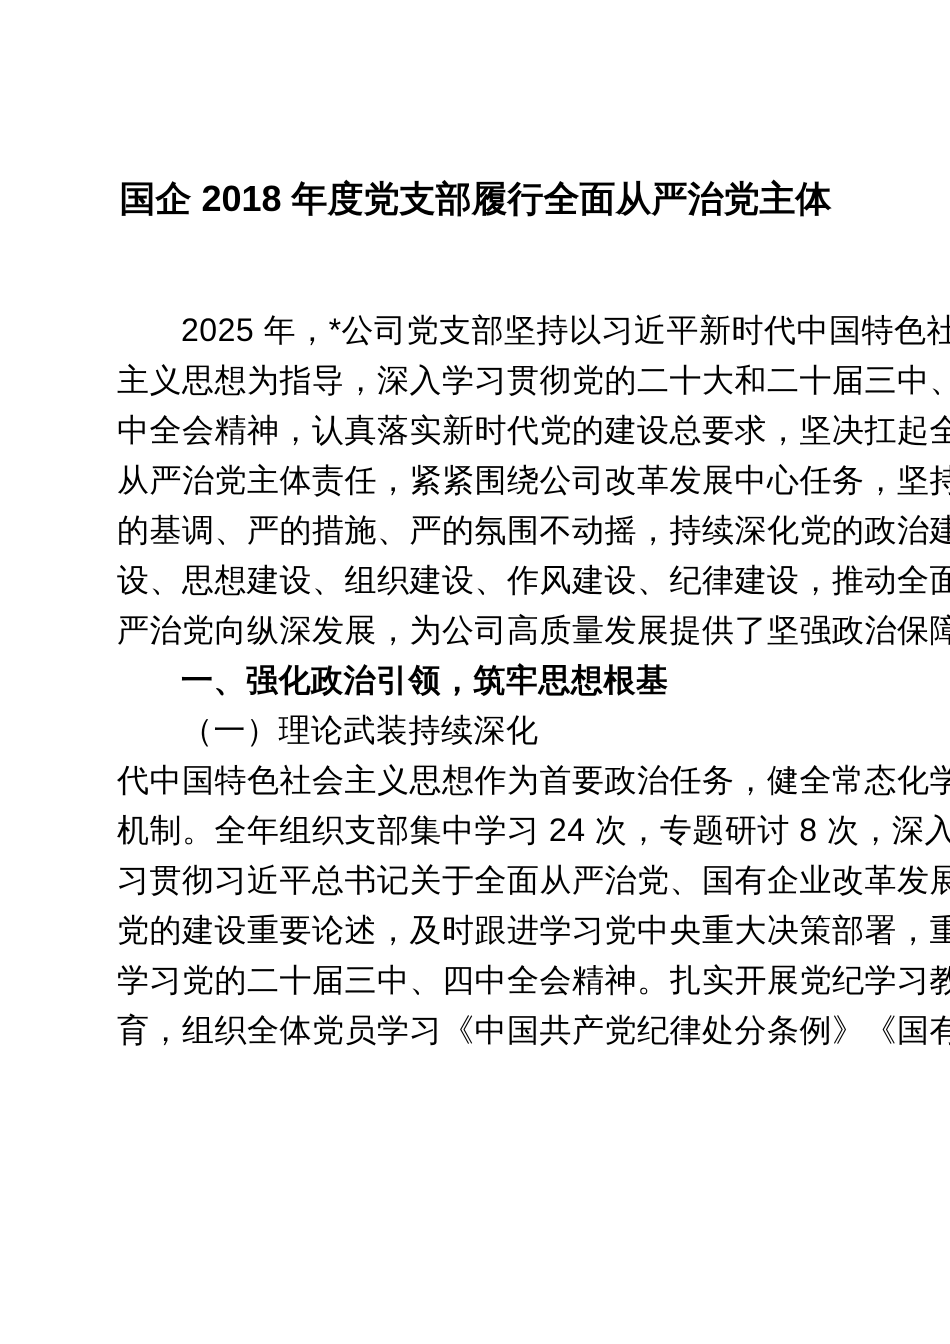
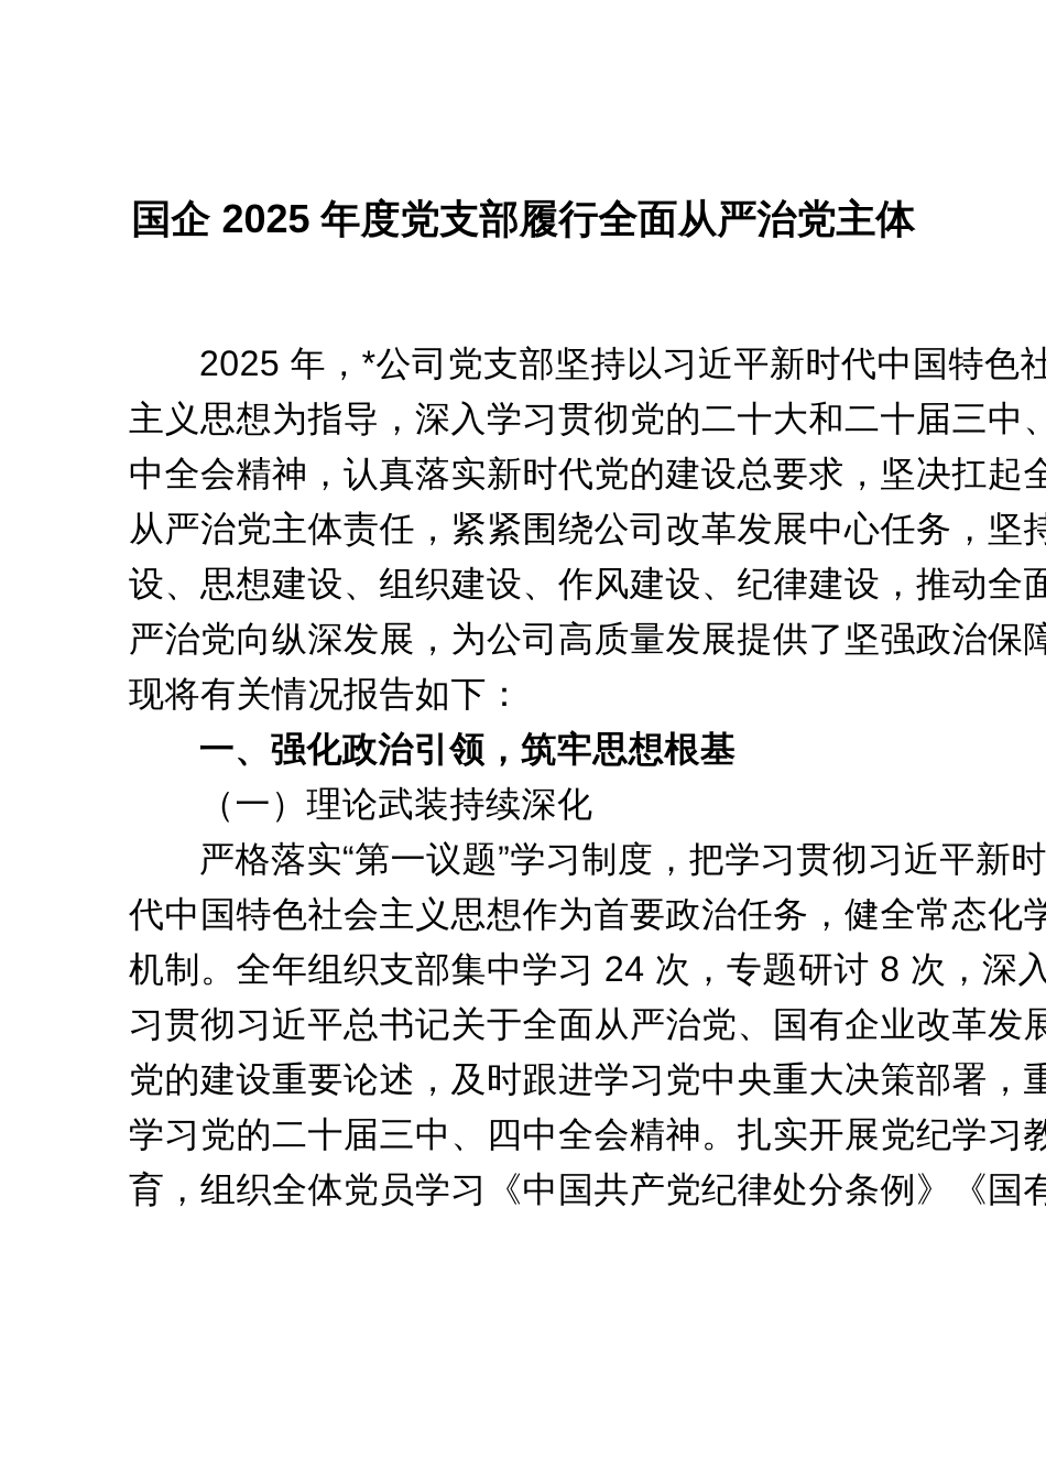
- 国企 2018 年度党支部履行全面从严治党主体
+ 国企 2025 年度党支部履行全面从严治党主体
  2025 年，*公司党支部坚持以习近平新时代中国特色社
  主义思想为指导，深入学习贯彻党的二十大和二十届三中、
  中全会精神，认真落实新时代党的建设总要求，坚决扛起全
  从严治党主体责任，紧紧围绕公司改革发展中心任务，坚持
- 的基调、严的措施、严的氛围不动摇，持续深化党的政治建
  设、思想建设、组织建设、作风建设、纪律建设，推动全面
  严治党向纵深发展，为公司高质量发展提供了坚强政治保障
+ 现将有关情况报告如下：
  一、强化政治引领，筑牢思想根基
  （一）理论武装持续深化
+ 严格落实“第一议题”学习制度，把学习贯彻习近平新时
  代中国特色社会主义思想作为首要政治任务，健全常态化学
  机制。全年组织支部集中学习 24 次，专题研讨 8 次，深入
  习贯彻习近平总书记关于全面从严治党、国有企业改革发展
  党的建设重要论述，及时跟进学习党中央重大决策部署，重
  学习党的二十届三中、四中全会精神。扎实开展党纪学习教
  育，组织全体党员学习《中国共产党纪律处分条例》《国有
